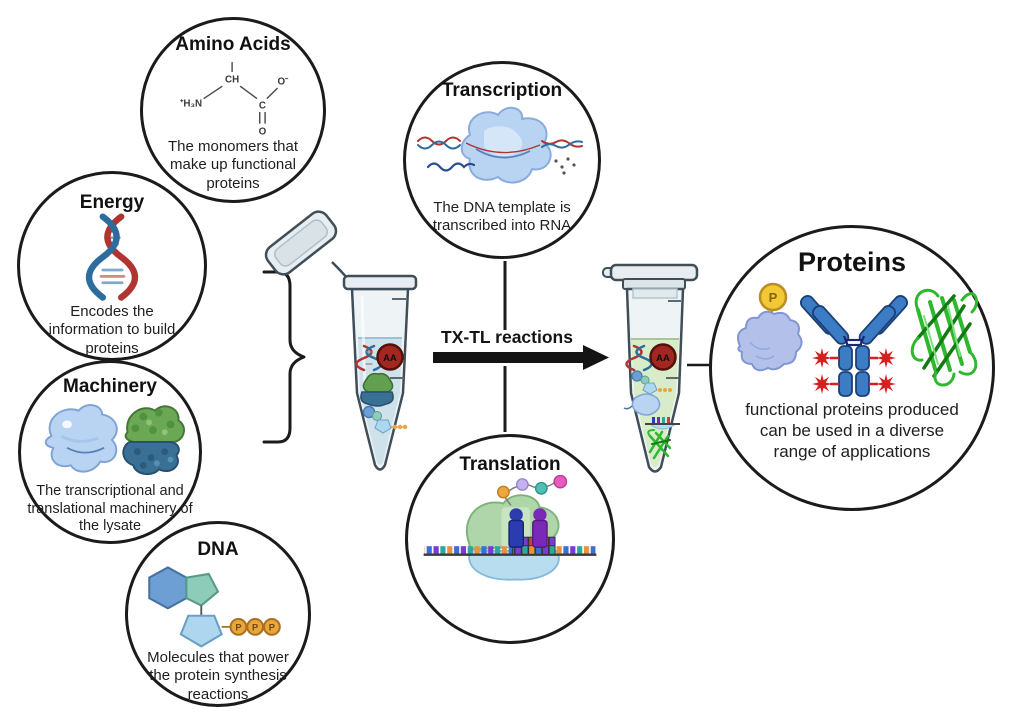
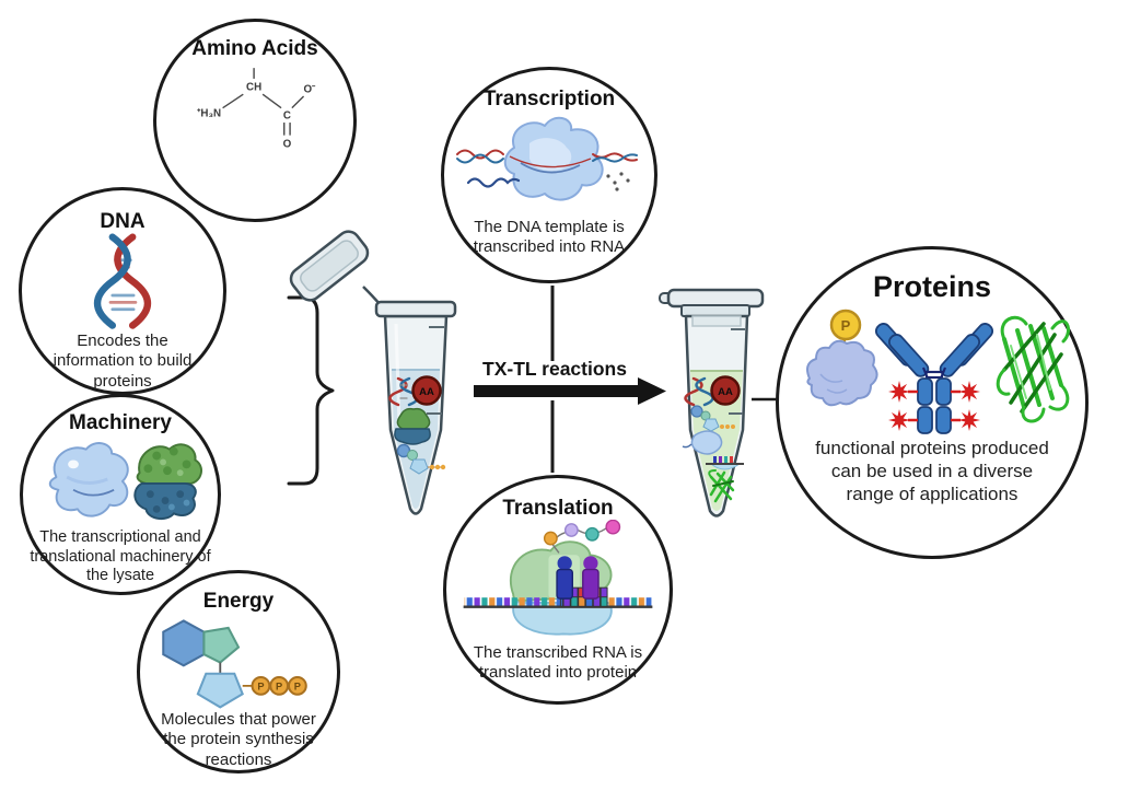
  AA
  AA
  TX-TL reactions
  Amino Acids
  CH
  ⁺H₃N
  C
  O
  O⁻
- The monomers that make up functional proteins
- Energy
+ DNA
  Encodes the information to build proteins
  Machinery
  The transcriptional and translational machinery of the lysate
- DNA
+ Energy
  P
  P
  P
  Molecules that power the protein synthesis reactions
  Transcription
  The DNA template is transcribed into RNA
  Translation
+ The transcribed RNA is translated into protein
  Proteins
  P
  functional proteins produced can be used in a diverse range of applications
